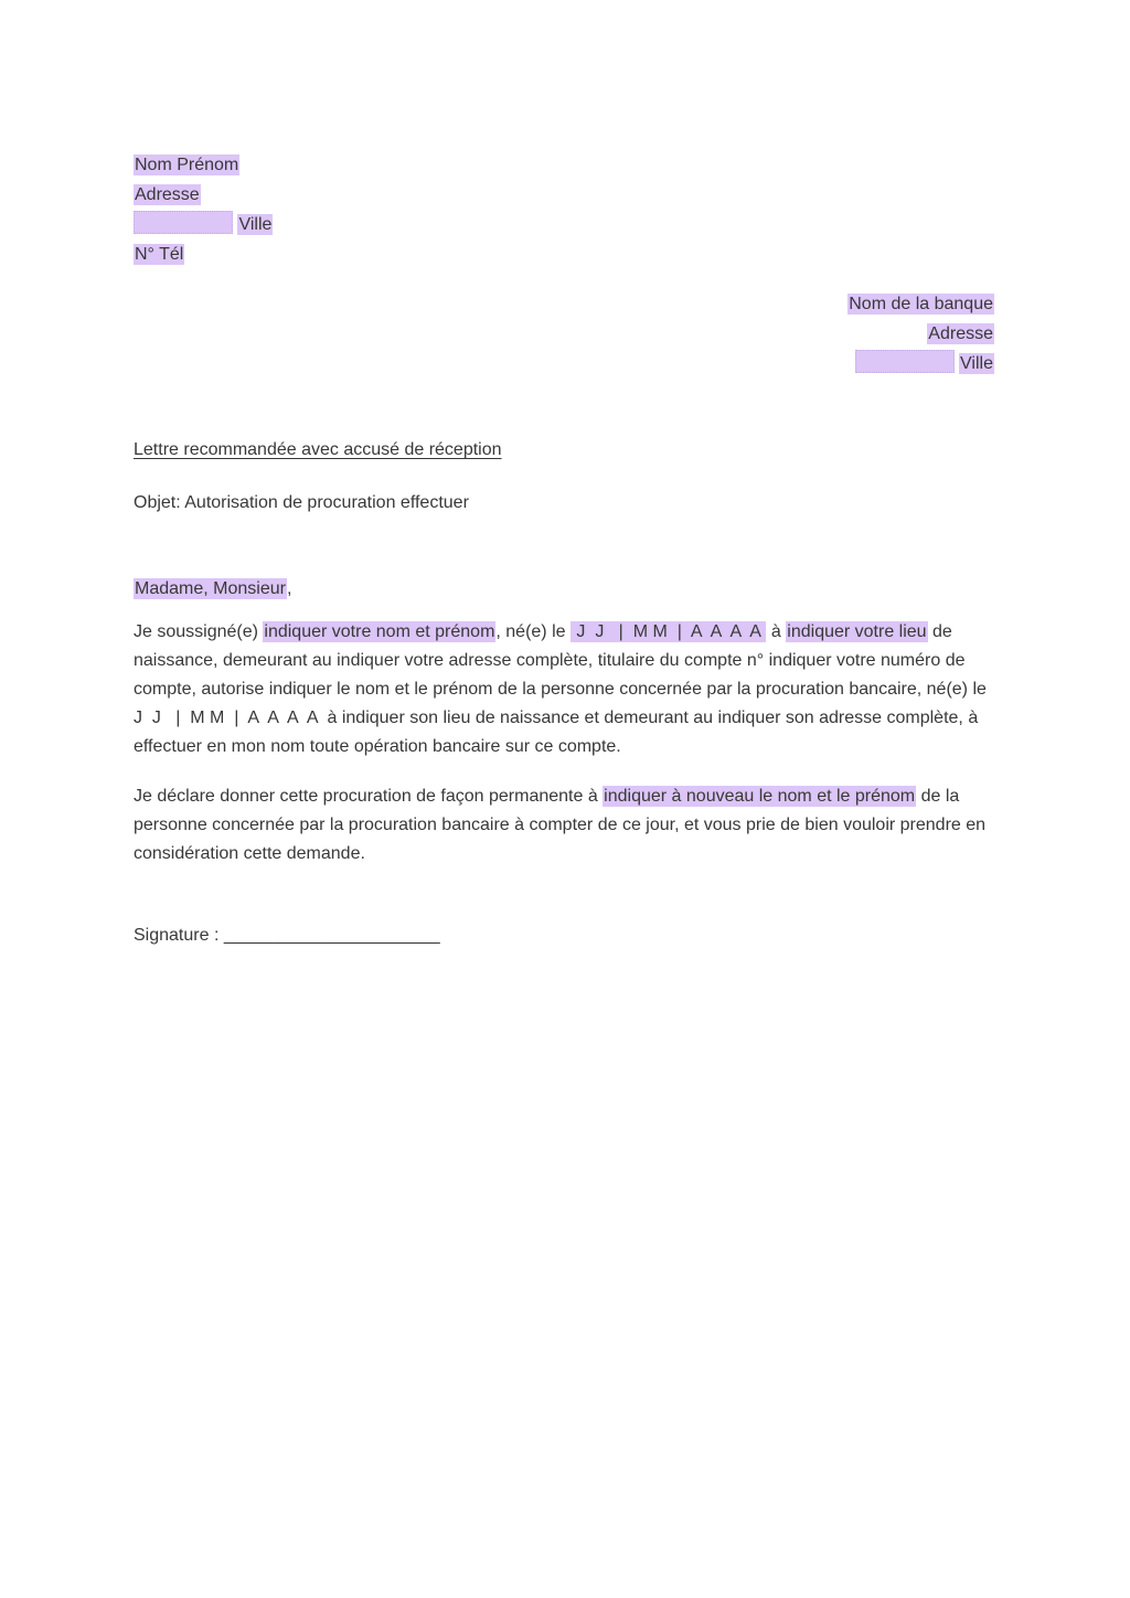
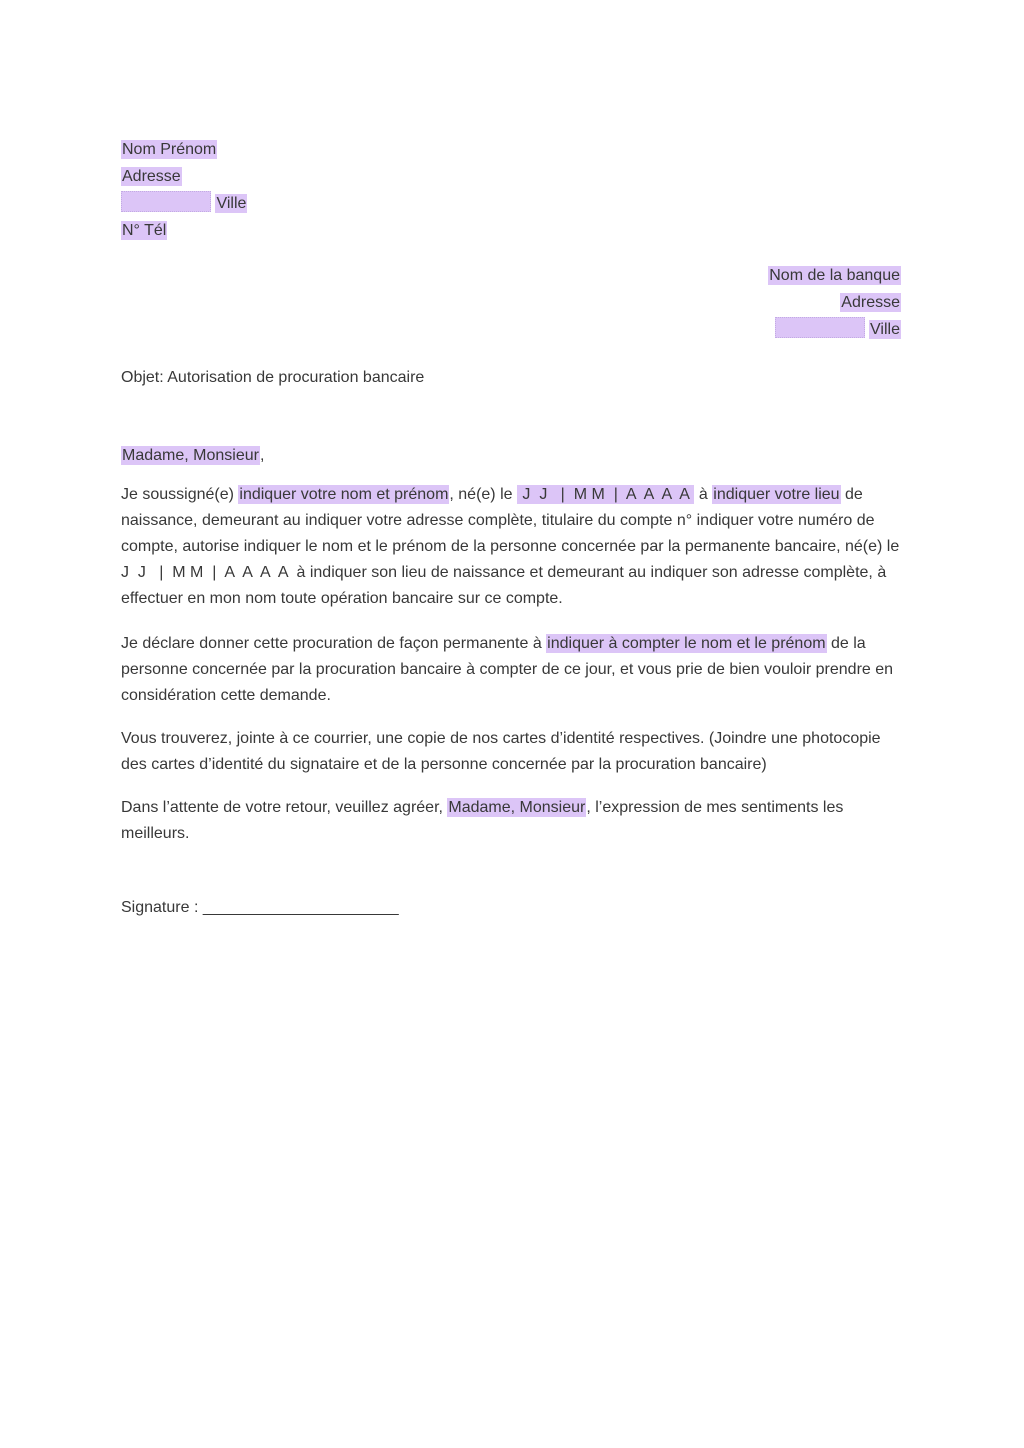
  Nom Prénom
  Adresse
  Ville
  N° Tél
  Nom de la banque
  Adresse
  Ville
- Lettre recommandée avec accusé de réception
- Objet: Autorisation de procuration effectuer
+ Objet: Autorisation de procuration bancaire
  Madame, Monsieur,
- Je soussigné(e) indiquer votre nom et prénom, né(e) le J J | M M | A A A A à indiquer votre lieu de naissance, demeurant au indiquer votre adresse complète, titulaire du compte n° indiquer votre numéro de compte, autorise indiquer le nom et le prénom de la personne concernée par la procuration bancaire, né(e) le J J | M M | A A A A à indiquer son lieu de naissance et demeurant au indiquer son adresse complète, à effectuer en mon nom toute opération bancaire sur ce compte.
+ Je soussigné(e) indiquer votre nom et prénom, né(e) le J J | M M | A A A A à indiquer votre lieu de naissance, demeurant au indiquer votre adresse complète, titulaire du compte n° indiquer votre numéro de compte, autorise indiquer le nom et le prénom de la personne concernée par la permanente bancaire, né(e) le J J | M M | A A A A à indiquer son lieu de naissance et demeurant au indiquer son adresse complète, à effectuer en mon nom toute opération bancaire sur ce compte.
- Je déclare donner cette procuration de façon permanente à indiquer à nouveau le nom et le prénom de la personne concernée par la procuration bancaire à compter de ce jour, et vous prie de bien vouloir prendre en considération cette demande.
+ Je déclare donner cette procuration de façon permanente à indiquer à compter le nom et le prénom de la personne concernée par la procuration bancaire à compter de ce jour, et vous prie de bien vouloir prendre en considération cette demande.
+ Vous trouverez, jointe à ce courrier, une copie de nos cartes d’identité respectives. (Joindre une photocopie des cartes d’identité du signataire et de la personne concernée par la procuration bancaire)
+ Dans l’attente de votre retour, veuillez agréer, Madame, Monsieur, l’expression de mes sentiments les meilleurs.
  Signature : ______________________
